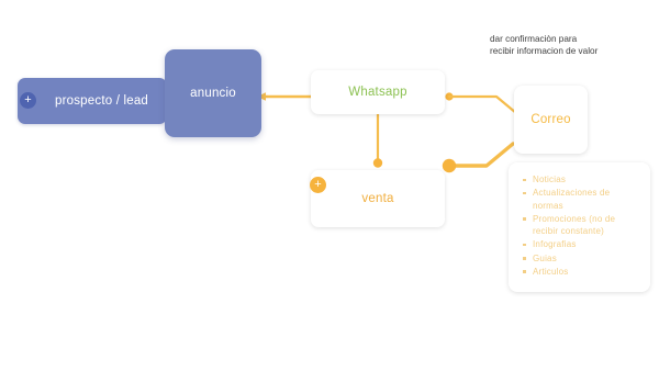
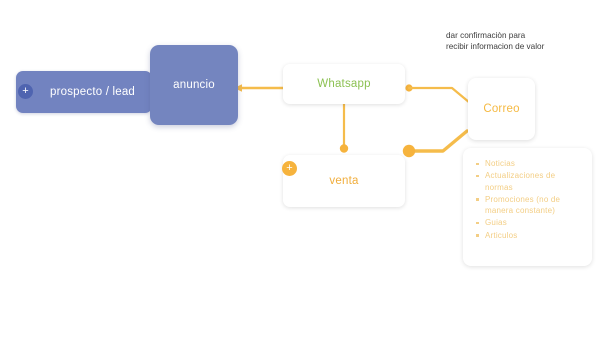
  prospecto / lead
  +
  anuncio
  Whatsapp
  venta
  +
  Correo
  Noticias
  Actualizaciones de normas
- Promociones (no de recibir constante)
+ Promociones (no de manera constante)
- Infografias
  Guias
  Articulos
  dar confirmaciòn para
  recibir informacion de valor
